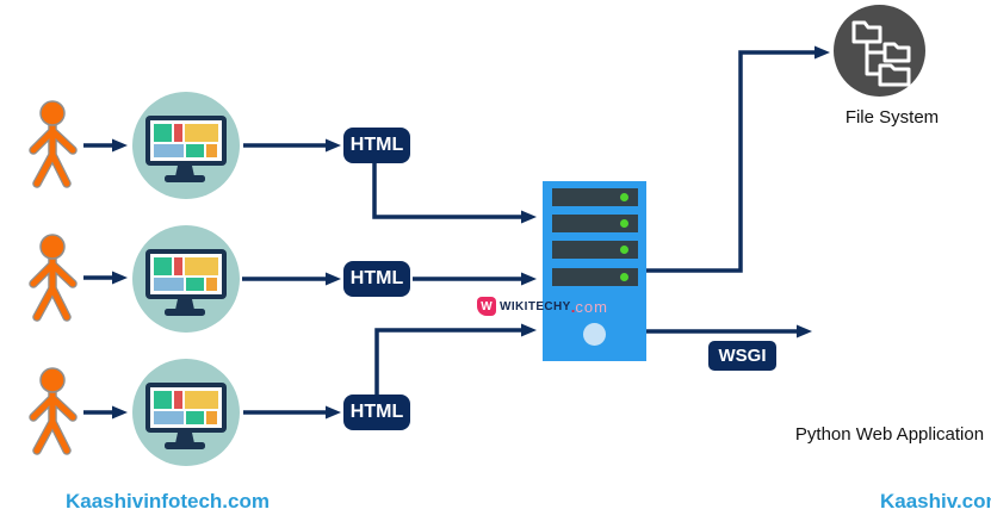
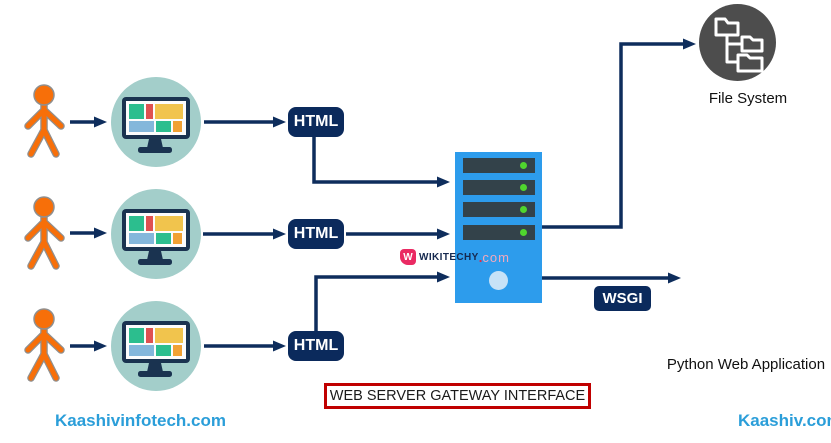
  HTML
  HTML
  HTML
  WSGI
  File System
  Python Web Application
+ WEB SERVER GATEWAY INTERFACE
  W
  WIKITECHY
  .
  com
  Kaashivinfotech.com
  Kaashiv.co
